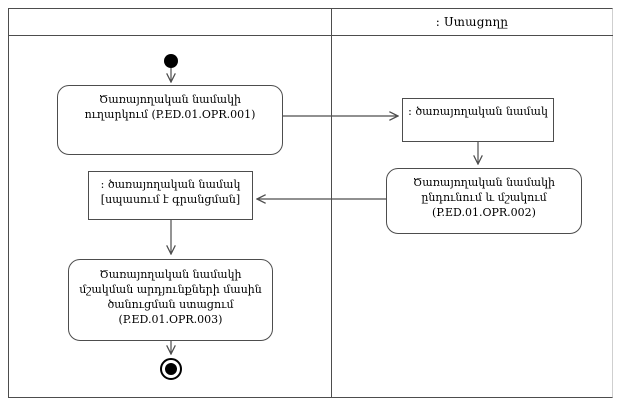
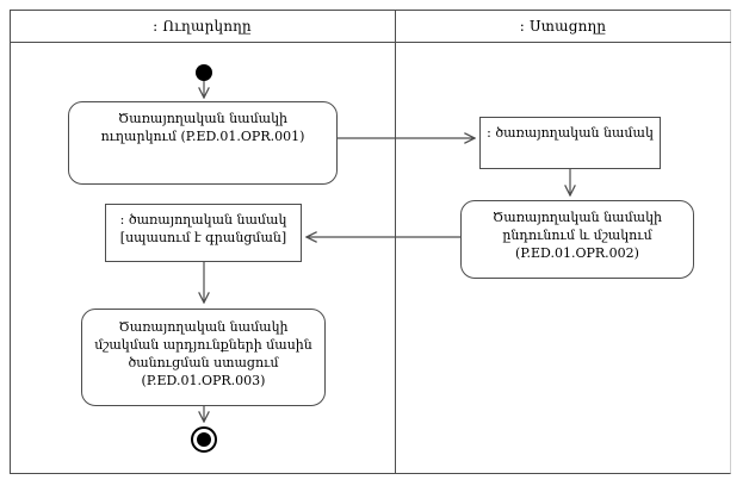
+ : Ուղարկողը
  : Ստացողը
  Ծառայողական նամակի ուղարկում (P.ED.01.OPR.001)
  : ծառայողական նամակ
  Ծառայողական նամակի ընդունում և մշակում (P.ED.01.OPR.002)
  : ծառայողական նամակ
  [սպասում է գրանցման]
  Ծառայողական նամակի մշակման արդյունքների մասին ծանուցման ստացում (P.ED.01.OPR.003)
